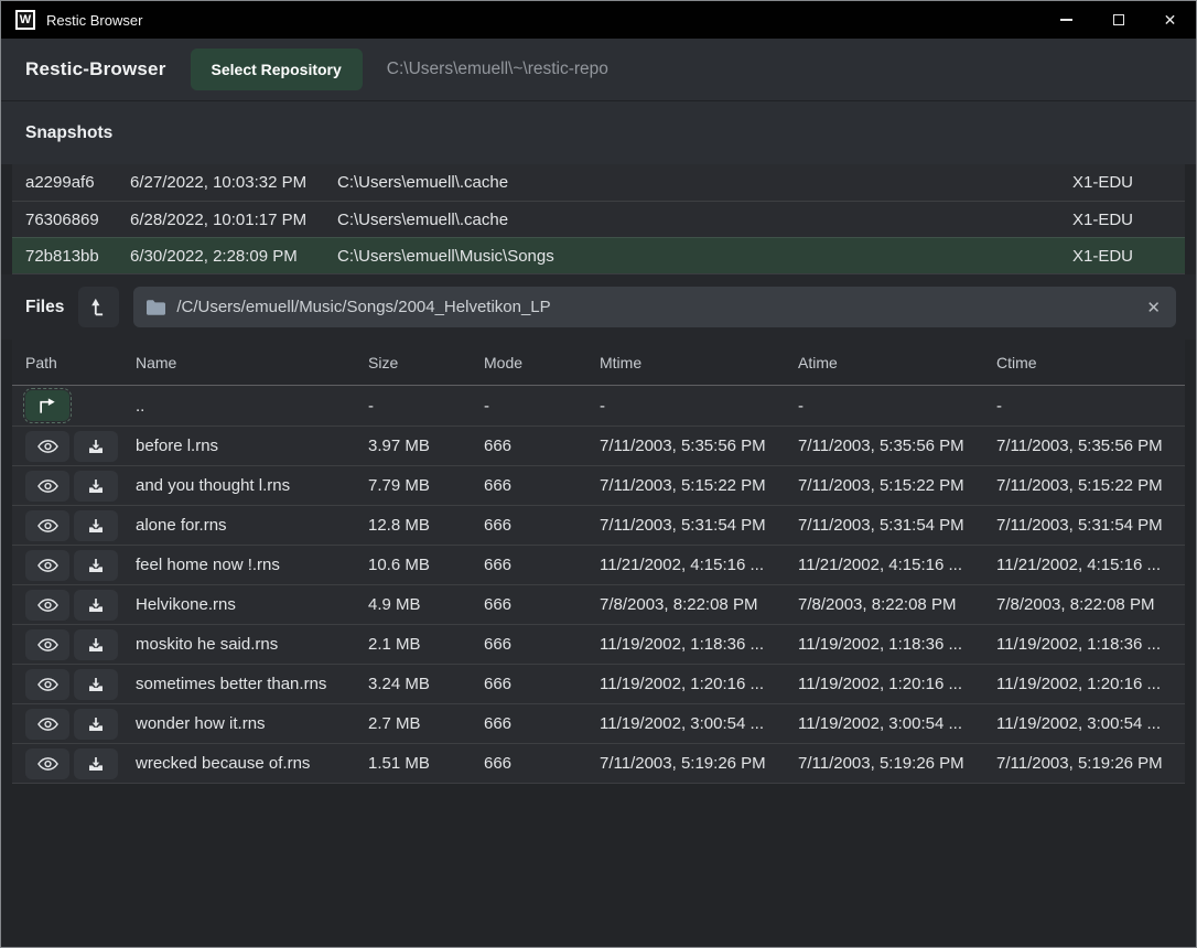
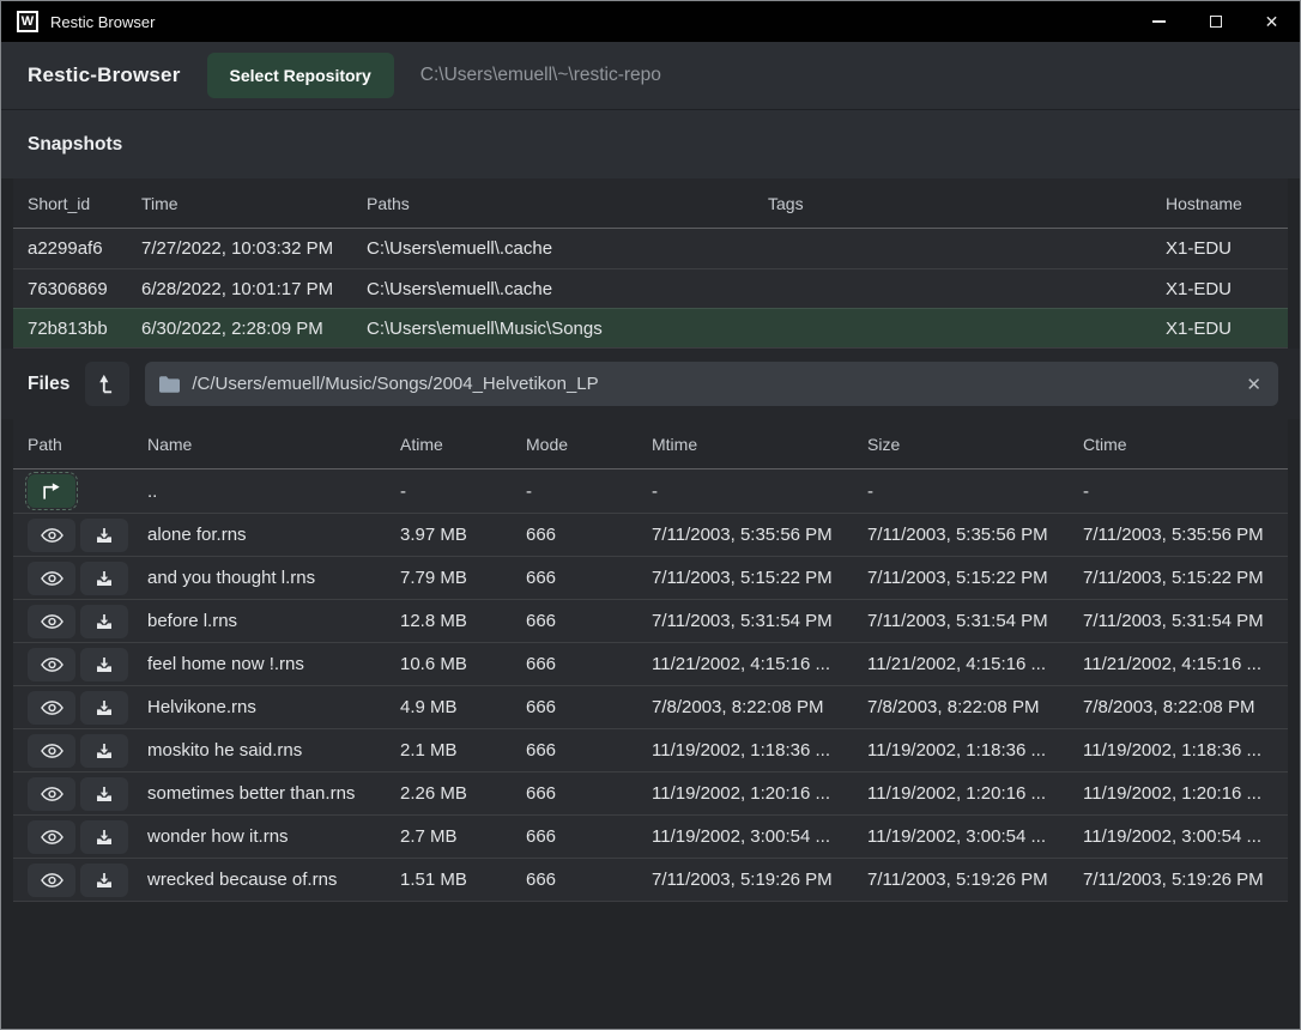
  W
  Restic Browser
  ✕
  Restic-Browser
  Select Repository
  C:\Users\emuell\~\restic-repo
  Snapshots
+ Short_id
+ Time
+ Paths
+ Tags
+ Hostname
  a2299af6
- 6/27/2022, 10:03:32 PM
+ 7/27/2022, 10:03:32 PM
  C:\Users\emuell\.cache
  X1-EDU
  76306869
  6/28/2022, 10:01:17 PM
  C:\Users\emuell\.cache
  X1-EDU
  72b813bb
  6/30/2022, 2:28:09 PM
  C:\Users\emuell\Music\Songs
  X1-EDU
  Files
  /C/Users/emuell/Music/Songs/2004_Helvetikon_LP
  ✕
  Path
  Name
- Size
+ Atime
  Mode
  Mtime
- Atime
+ Size
  Ctime
  ..
  -
  -
  -
  -
  -
- before l.rns
+ alone for.rns
  3.97 MB
  666
  7/11/2003, 5:35:56 PM
  7/11/2003, 5:35:56 PM
  7/11/2003, 5:35:56 PM
  and you thought l.rns
  7.79 MB
  666
  7/11/2003, 5:15:22 PM
  7/11/2003, 5:15:22 PM
  7/11/2003, 5:15:22 PM
- alone for.rns
+ before l.rns
  12.8 MB
  666
  7/11/2003, 5:31:54 PM
  7/11/2003, 5:31:54 PM
  7/11/2003, 5:31:54 PM
  feel home now !.rns
  10.6 MB
  666
  11/21/2002, 4:15:16 ...
  11/21/2002, 4:15:16 ...
  11/21/2002, 4:15:16 ...
  Helvikone.rns
  4.9 MB
  666
  7/8/2003, 8:22:08 PM
  7/8/2003, 8:22:08 PM
  7/8/2003, 8:22:08 PM
  moskito he said.rns
  2.1 MB
  666
  11/19/2002, 1:18:36 ...
  11/19/2002, 1:18:36 ...
  11/19/2002, 1:18:36 ...
  sometimes better than.rns
- 3.24 MB
+ 2.26 MB
  666
  11/19/2002, 1:20:16 ...
  11/19/2002, 1:20:16 ...
  11/19/2002, 1:20:16 ...
  wonder how it.rns
  2.7 MB
  666
  11/19/2002, 3:00:54 ...
  11/19/2002, 3:00:54 ...
  11/19/2002, 3:00:54 ...
  wrecked because of.rns
  1.51 MB
  666
  7/11/2003, 5:19:26 PM
  7/11/2003, 5:19:26 PM
  7/11/2003, 5:19:26 PM
